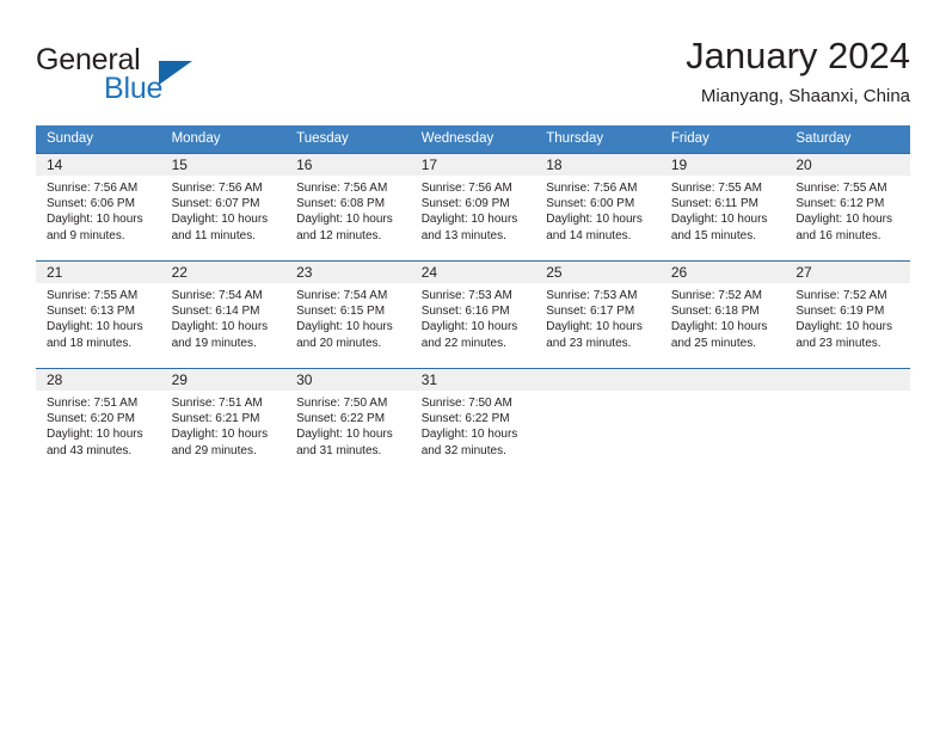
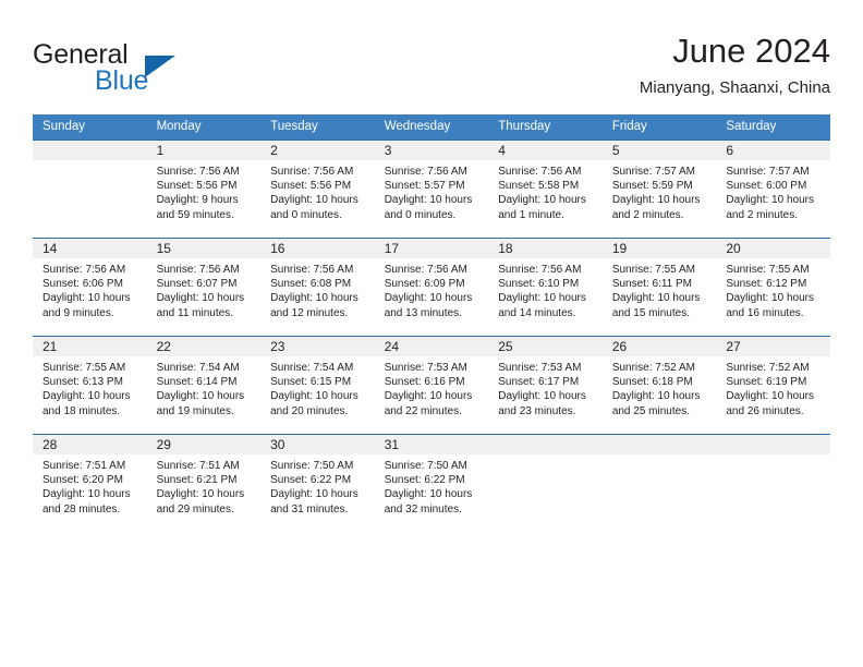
  General
  Blue
- January 2024
+ June 2024
  Mianyang, Shaanxi, China
  Sunday	Monday	Tuesday	Wednesday	Thursday	Friday	Saturday
+ 	1 Sunrise: 7:56 AM Sunset: 5:56 PM Daylight: 9 hours and 59 minutes.	2 Sunrise: 7:56 AM Sunset: 5:56 PM Daylight: 10 hours and 0 minutes.	3 Sunrise: 7:56 AM Sunset: 5:57 PM Daylight: 10 hours and 0 minutes.	4 Sunrise: 7:56 AM Sunset: 5:58 PM Daylight: 10 hours and 1 minute.	5 Sunrise: 7:57 AM Sunset: 5:59 PM Daylight: 10 hours and 2 minutes.	6 Sunrise: 7:57 AM Sunset: 6:00 PM Daylight: 10 hours and 2 minutes.
- 14 Sunrise: 7:56 AM Sunset: 6:06 PM Daylight: 10 hours and 9 minutes.	15 Sunrise: 7:56 AM Sunset: 6:07 PM Daylight: 10 hours and 11 minutes.	16 Sunrise: 7:56 AM Sunset: 6:08 PM Daylight: 10 hours and 12 minutes.	17 Sunrise: 7:56 AM Sunset: 6:09 PM Daylight: 10 hours and 13 minutes.	18 Sunrise: 7:56 AM Sunset: 6:00 PM Daylight: 10 hours and 14 minutes.	19 Sunrise: 7:55 AM Sunset: 6:11 PM Daylight: 10 hours and 15 minutes.	20 Sunrise: 7:55 AM Sunset: 6:12 PM Daylight: 10 hours and 16 minutes.
+ 14 Sunrise: 7:56 AM Sunset: 6:06 PM Daylight: 10 hours and 9 minutes.	15 Sunrise: 7:56 AM Sunset: 6:07 PM Daylight: 10 hours and 11 minutes.	16 Sunrise: 7:56 AM Sunset: 6:08 PM Daylight: 10 hours and 12 minutes.	17 Sunrise: 7:56 AM Sunset: 6:09 PM Daylight: 10 hours and 13 minutes.	18 Sunrise: 7:56 AM Sunset: 6:10 PM Daylight: 10 hours and 14 minutes.	19 Sunrise: 7:55 AM Sunset: 6:11 PM Daylight: 10 hours and 15 minutes.	20 Sunrise: 7:55 AM Sunset: 6:12 PM Daylight: 10 hours and 16 minutes.
- 21 Sunrise: 7:55 AM Sunset: 6:13 PM Daylight: 10 hours and 18 minutes.	22 Sunrise: 7:54 AM Sunset: 6:14 PM Daylight: 10 hours and 19 minutes.	23 Sunrise: 7:54 AM Sunset: 6:15 PM Daylight: 10 hours and 20 minutes.	24 Sunrise: 7:53 AM Sunset: 6:16 PM Daylight: 10 hours and 22 minutes.	25 Sunrise: 7:53 AM Sunset: 6:17 PM Daylight: 10 hours and 23 minutes.	26 Sunrise: 7:52 AM Sunset: 6:18 PM Daylight: 10 hours and 25 minutes.	27 Sunrise: 7:52 AM Sunset: 6:19 PM Daylight: 10 hours and 23 minutes.
+ 21 Sunrise: 7:55 AM Sunset: 6:13 PM Daylight: 10 hours and 18 minutes.	22 Sunrise: 7:54 AM Sunset: 6:14 PM Daylight: 10 hours and 19 minutes.	23 Sunrise: 7:54 AM Sunset: 6:15 PM Daylight: 10 hours and 20 minutes.	24 Sunrise: 7:53 AM Sunset: 6:16 PM Daylight: 10 hours and 22 minutes.	25 Sunrise: 7:53 AM Sunset: 6:17 PM Daylight: 10 hours and 23 minutes.	26 Sunrise: 7:52 AM Sunset: 6:18 PM Daylight: 10 hours and 25 minutes.	27 Sunrise: 7:52 AM Sunset: 6:19 PM Daylight: 10 hours and 26 minutes.
- 28 Sunrise: 7:51 AM Sunset: 6:20 PM Daylight: 10 hours and 43 minutes.	29 Sunrise: 7:51 AM Sunset: 6:21 PM Daylight: 10 hours and 29 minutes.	30 Sunrise: 7:50 AM Sunset: 6:22 PM Daylight: 10 hours and 31 minutes.	31 Sunrise: 7:50 AM Sunset: 6:22 PM Daylight: 10 hours and 32 minutes.
+ 28 Sunrise: 7:51 AM Sunset: 6:20 PM Daylight: 10 hours and 28 minutes.	29 Sunrise: 7:51 AM Sunset: 6:21 PM Daylight: 10 hours and 29 minutes.	30 Sunrise: 7:50 AM Sunset: 6:22 PM Daylight: 10 hours and 31 minutes.	31 Sunrise: 7:50 AM Sunset: 6:22 PM Daylight: 10 hours and 32 minutes.
